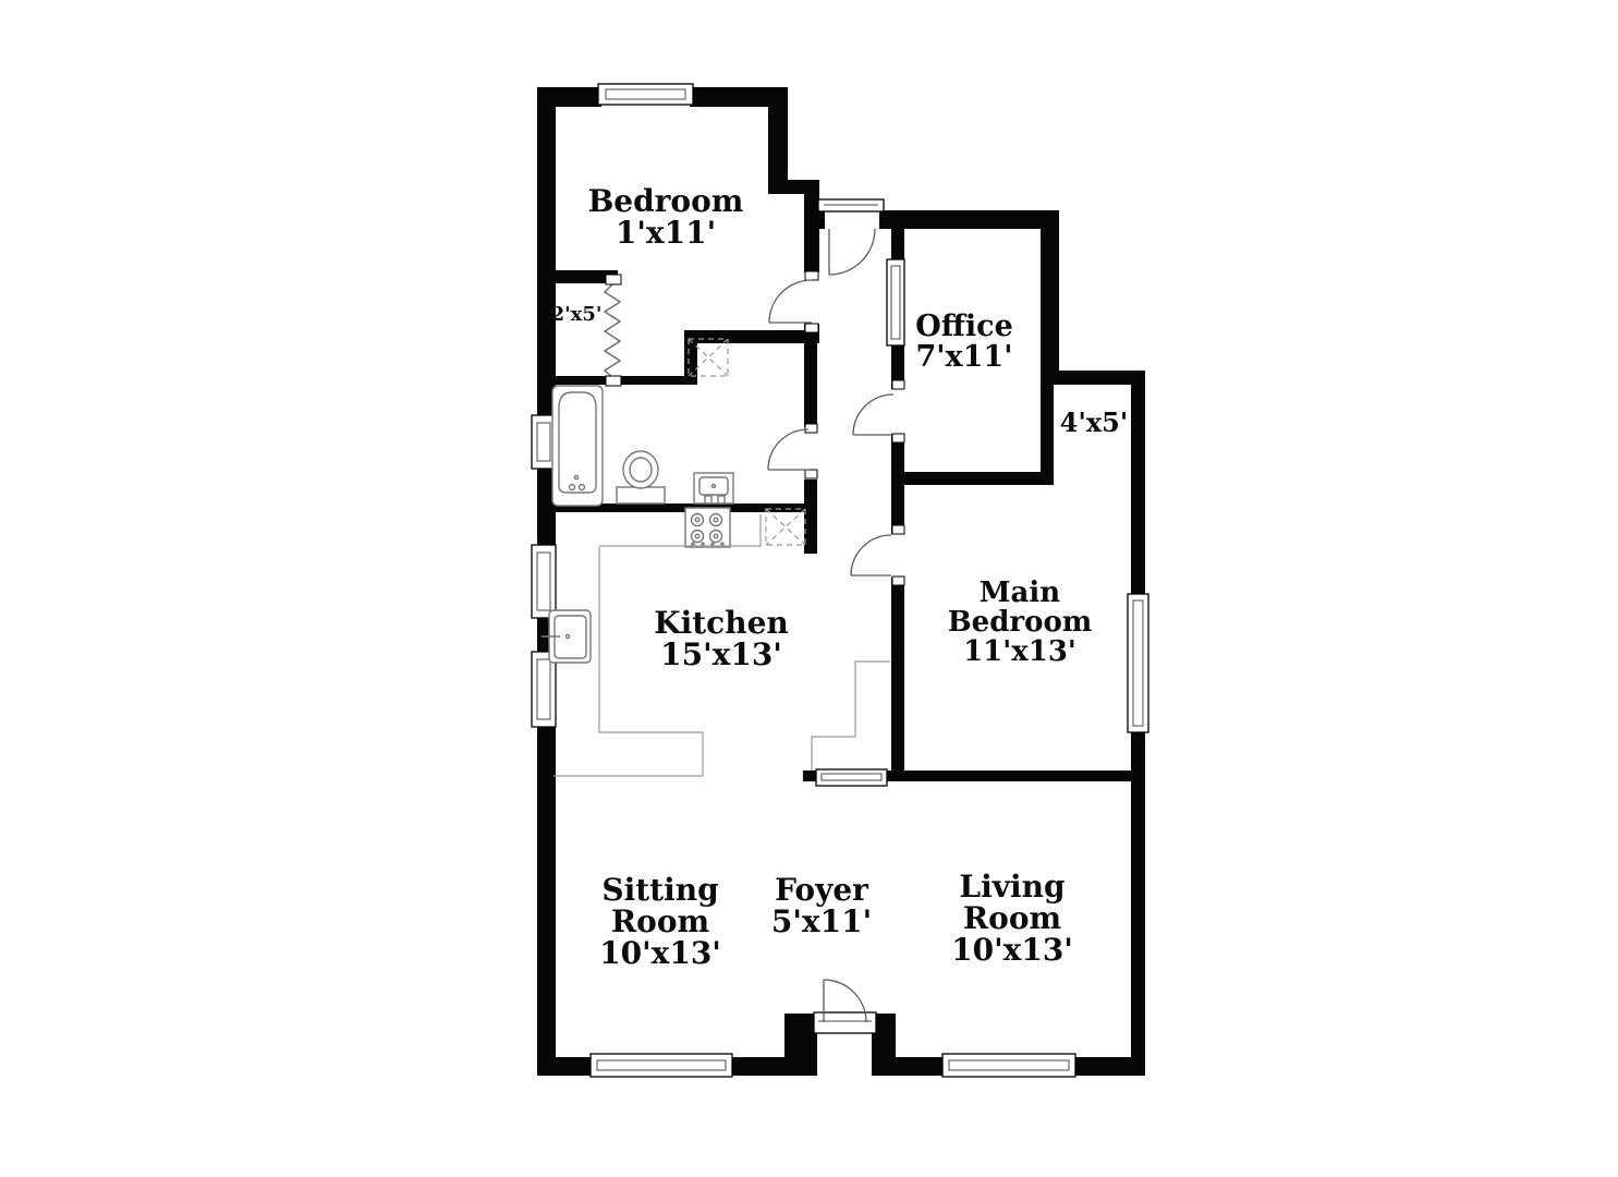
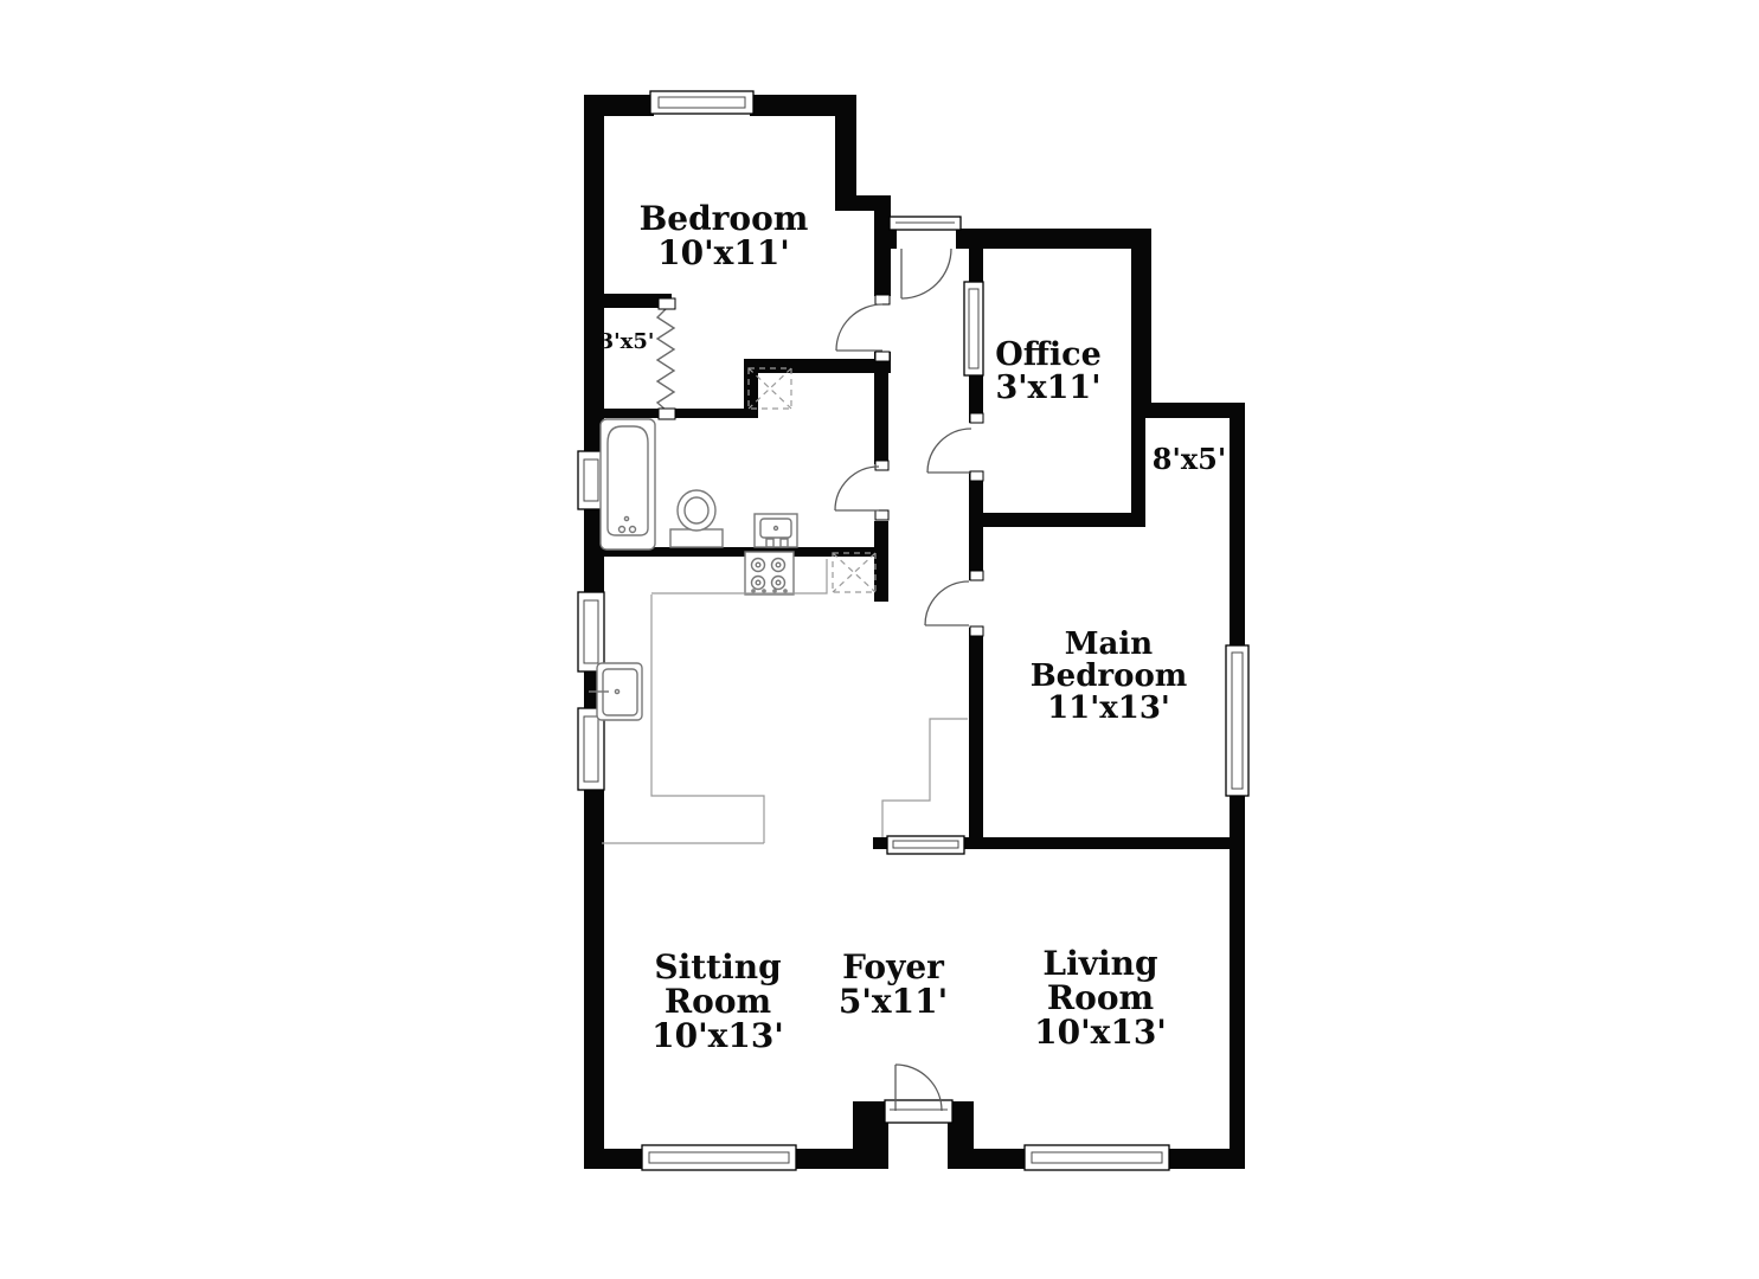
  Bedroom
- 1'x11'
+ 10'x11'
- 2'x5'
+ 3'x5'
  Office
- 7'x11'
+ 3'x11'
- 4'x5'
+ 8'x5'
- Kitchen
- 15'x13'
  Main
  Bedroom
  11'x13'
  Sitting
  Room
  10'x13'
  Foyer
  5'x11'
  Living
  Room
  10'x13'
